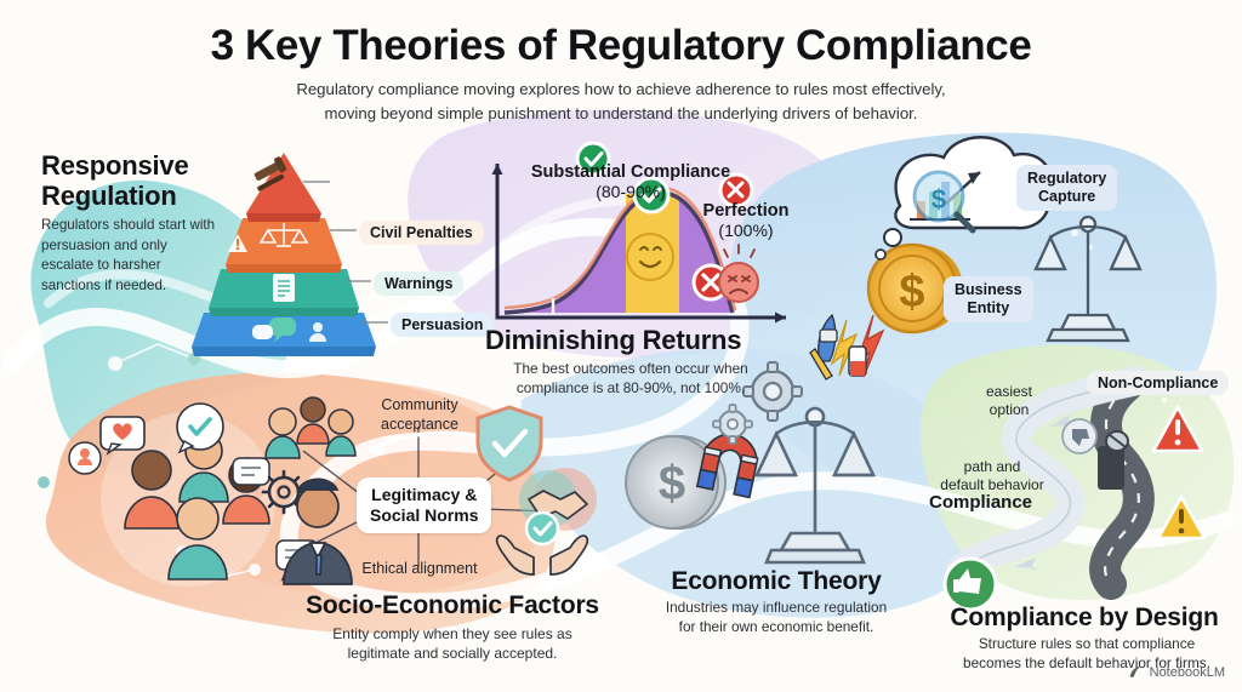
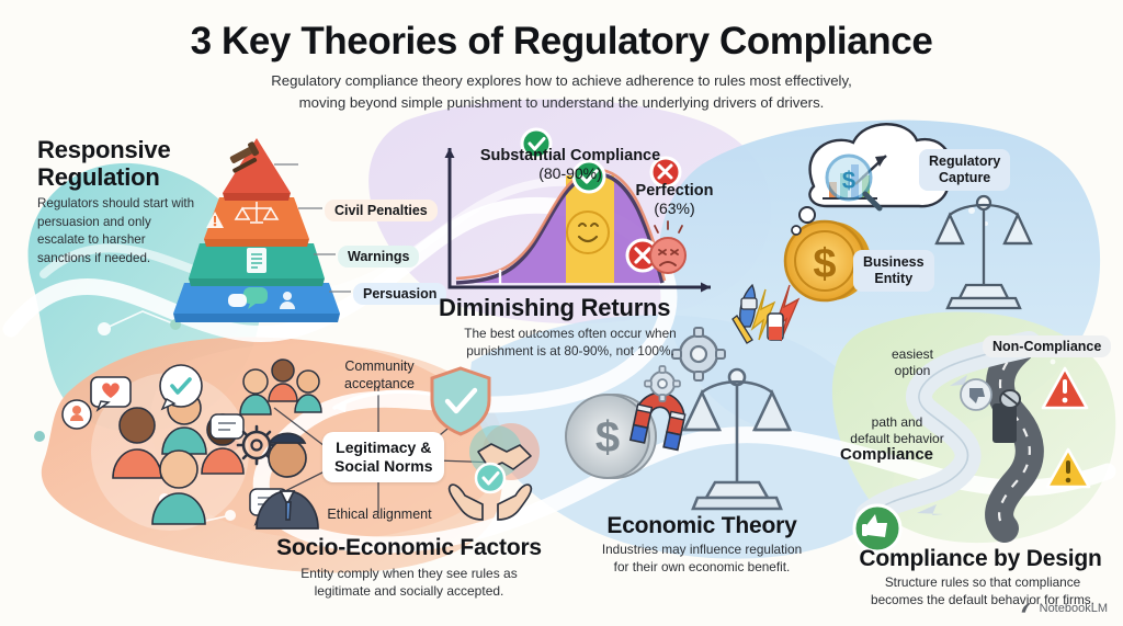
  $
  $
  $
  3 Key Theories of Regulatory Compliance
- Regulatory compliance moving explores how to achieve adherence to rules most effectively,
+ Regulatory compliance theory explores how to achieve adherence to rules most effectively,
- moving beyond simple punishment to understand the underlying drivers of behavior.
+ moving beyond simple punishment to understand the underlying drivers of drivers.
  Responsive Regulation
  Regulators should start with persuasion and only escalate to harsher sanctions if needed.
  Civil Penalties
  Warnings
  Persuasion
  Substantial Compliance
  (80-90%)
  Perfection
- (100%)
+ (63%)
  Diminishing Returns
  The best outcomes often occur when
- compliance is at 80-90%, not 100%.
+ punishment is at 80-90%, not 100%.
  Community
  acceptance
  Legitimacy &
  Social Norms
  Ethical alignment
  Socio-Economic Factors
  Entity comply when they see rules as
  legitimate and socially accepted.
  Regulatory
  Capture
  Business
  Entity
  Economic Theory
  Industries may influence regulation
  for their own economic benefit.
  easiest
  option
  path and
  default behavior
  Compliance
  Non-Compliance
  Compliance by Design
  Structure rules so that compliance
  becomes the default behavior for firms.
  NotebookLM
